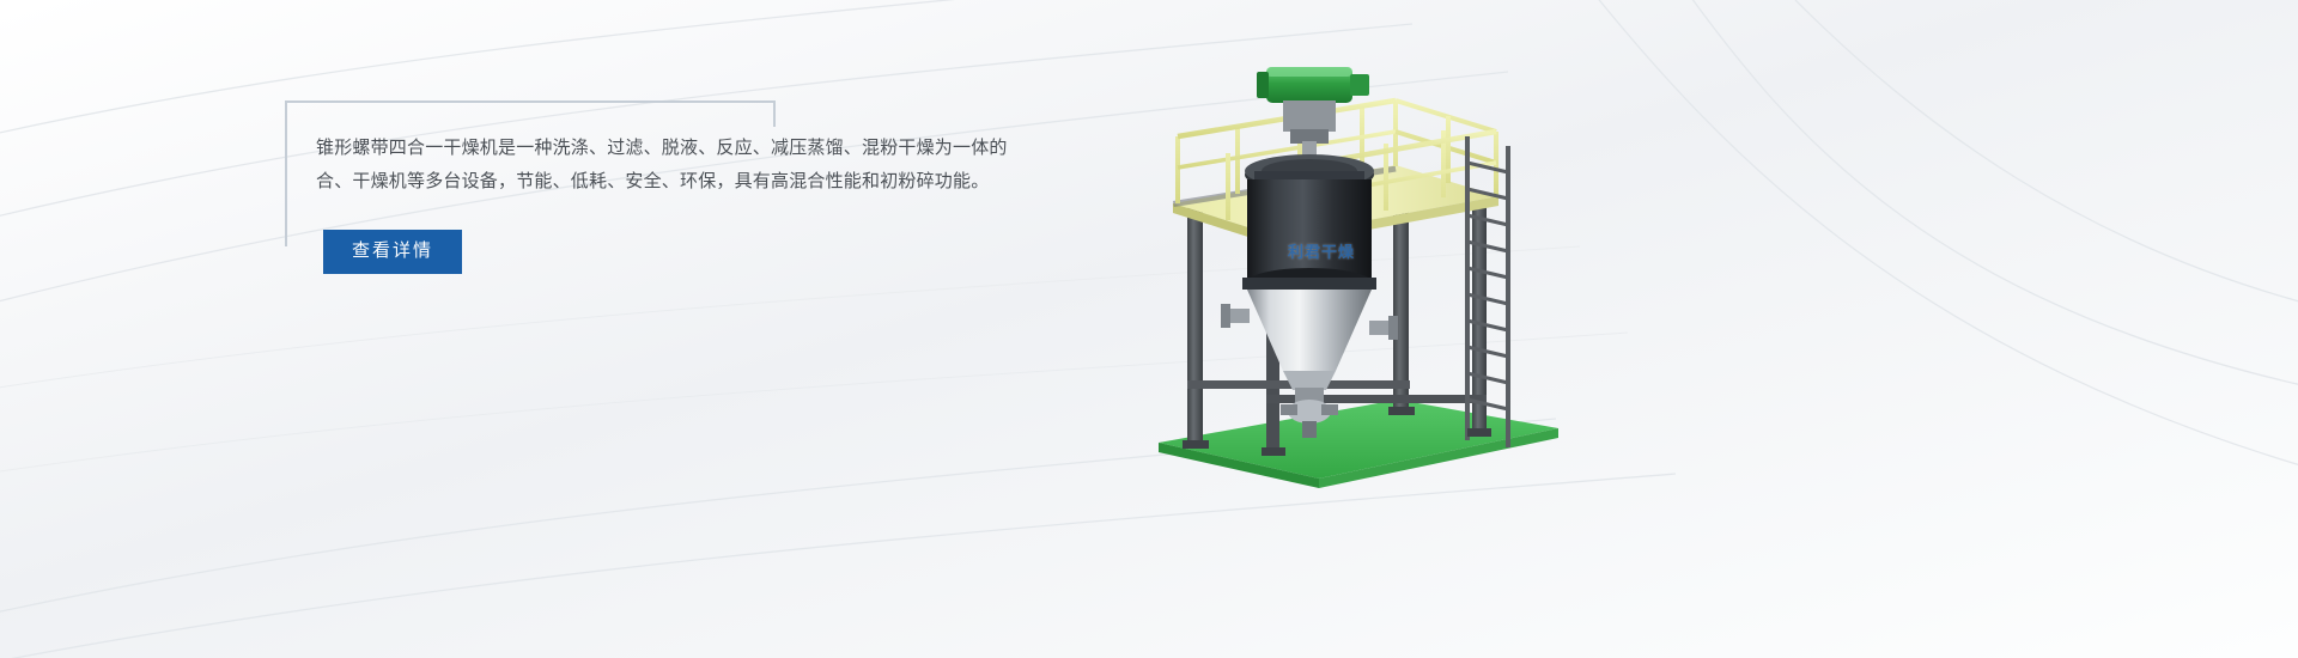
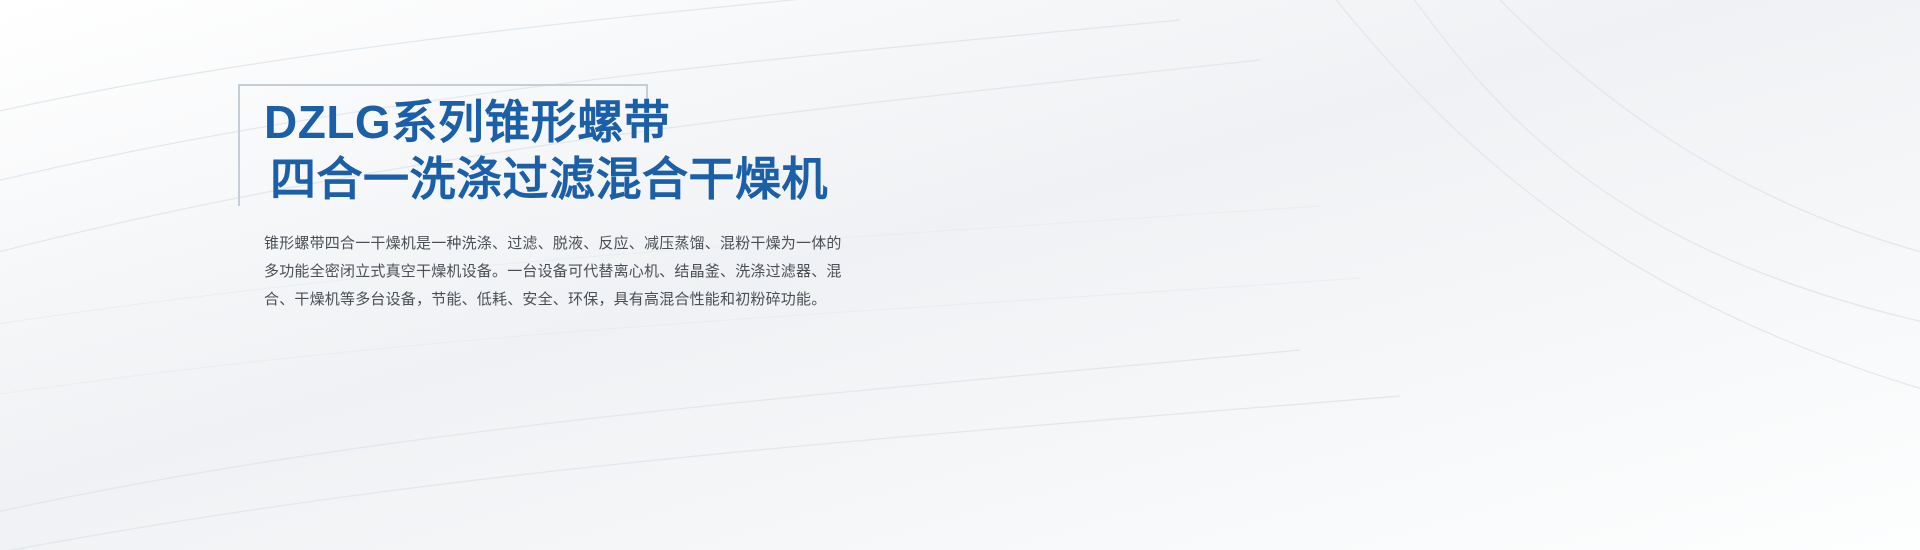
+ DZLG系列锥形螺带
+ 四合一洗涤过滤混合干燥机
  锥形螺带四合一干燥机是一种洗涤、过滤、脱液、反应、减压蒸馏、混粉干燥为一体的
+ 多功能全密闭立式真空干燥机设备。一台设备可代替离心机、结晶釜、洗涤过滤器、混
  合、干燥机等多台设备，节能、低耗、安全、环保，具有高混合性能和初粉碎功能。
- 查看详情
- 利君干燥
